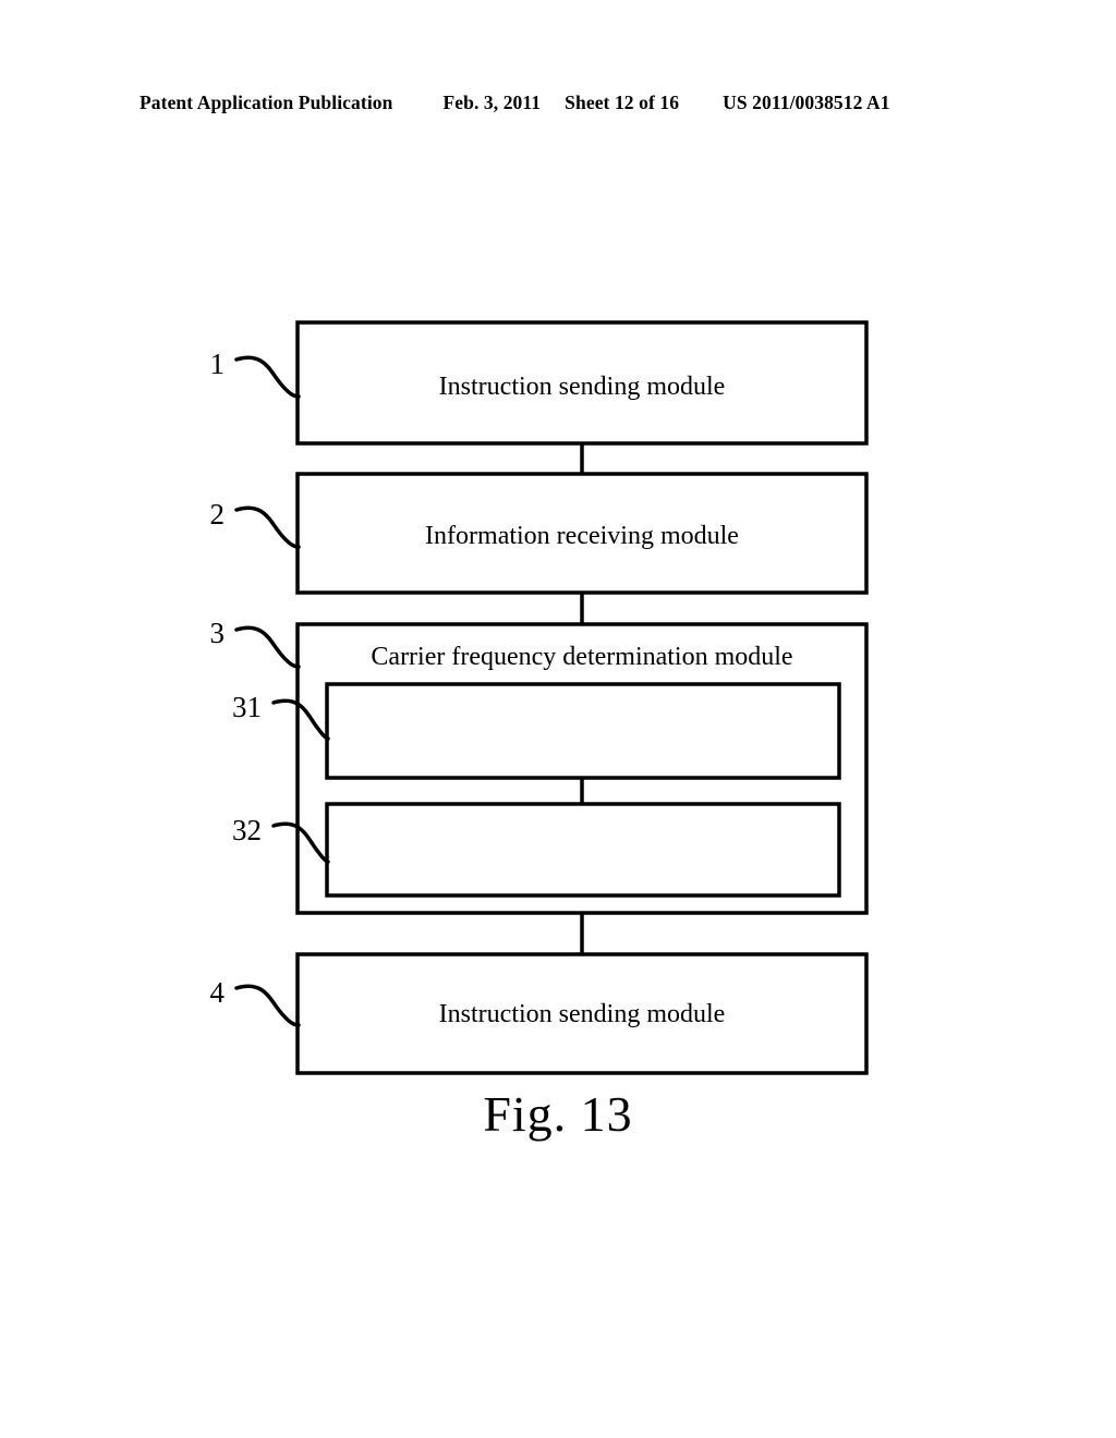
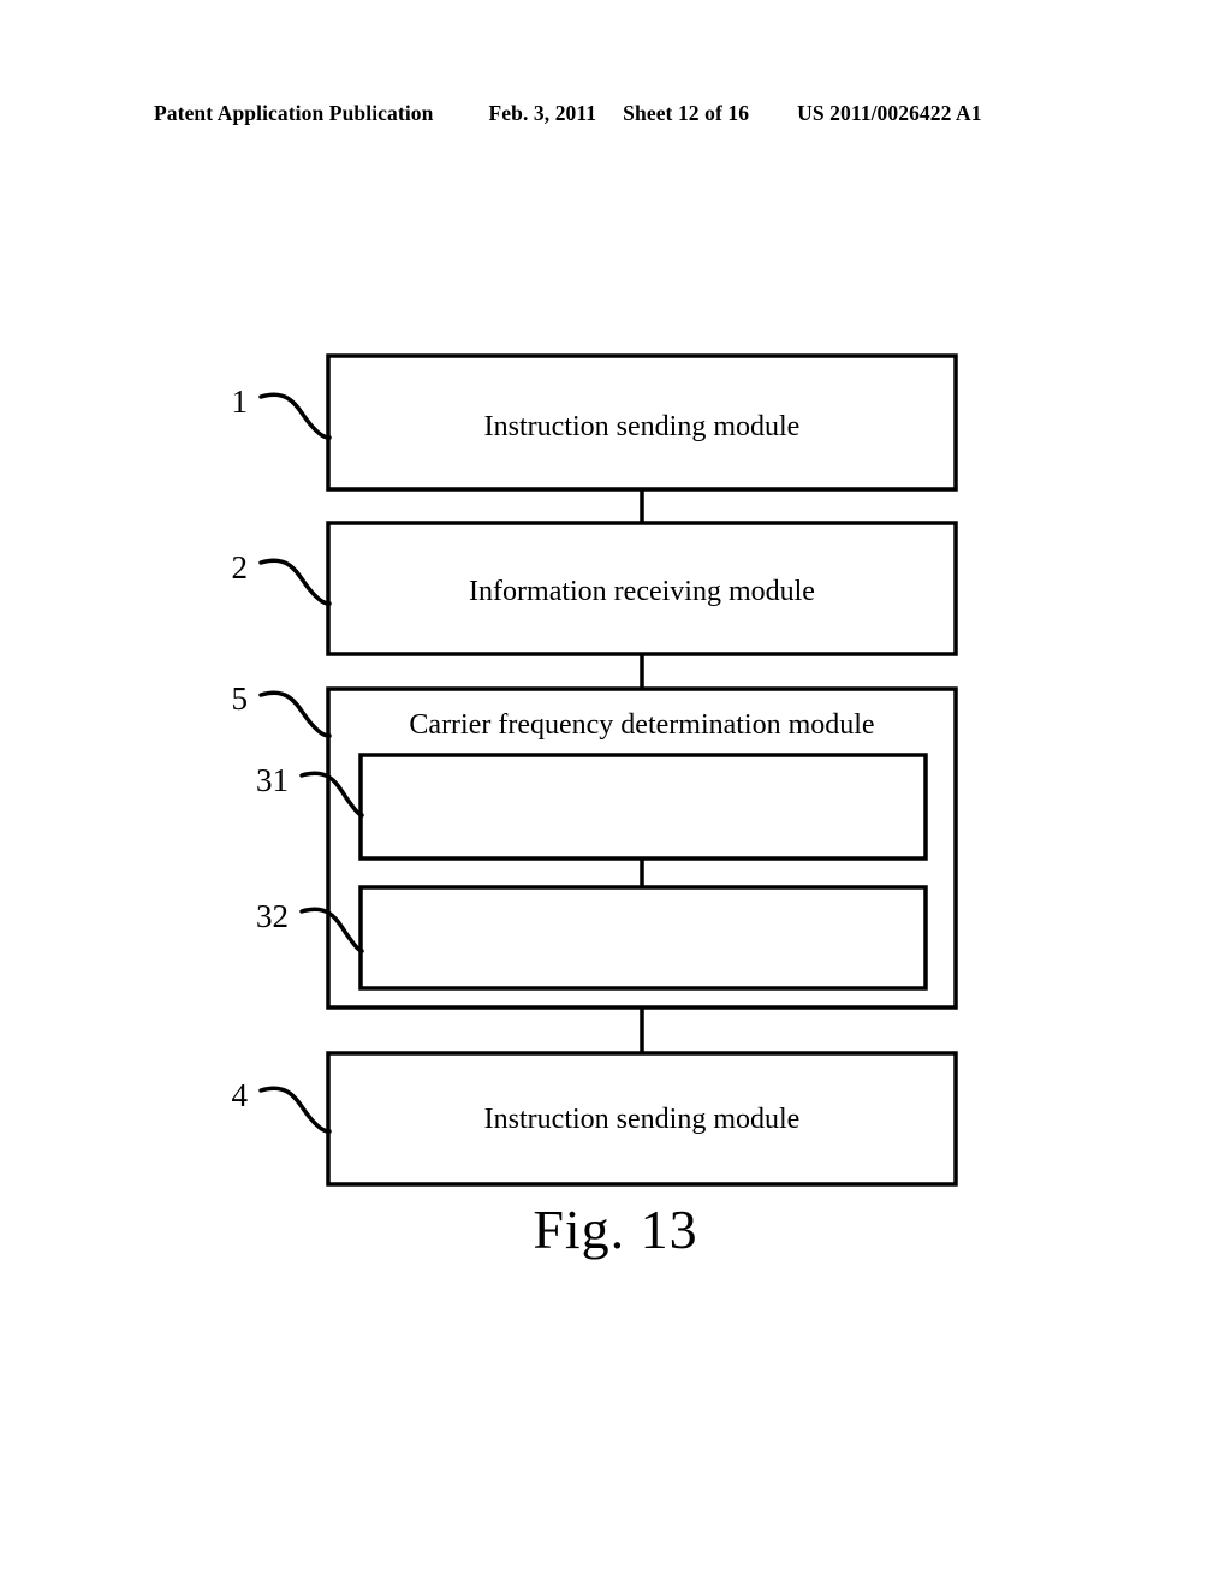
  Patent Application Publication
  Feb. 3, 2011
  Sheet 12 of 16
- US 2011/0038512 A1
+ US 2011/0026422 A1
  1
  2
- 3
+ 5
  31
  32
  4
  Instruction sending module
  Information receiving module
  Carrier frequency determination module
  Instruction sending module
  Fig. 13
